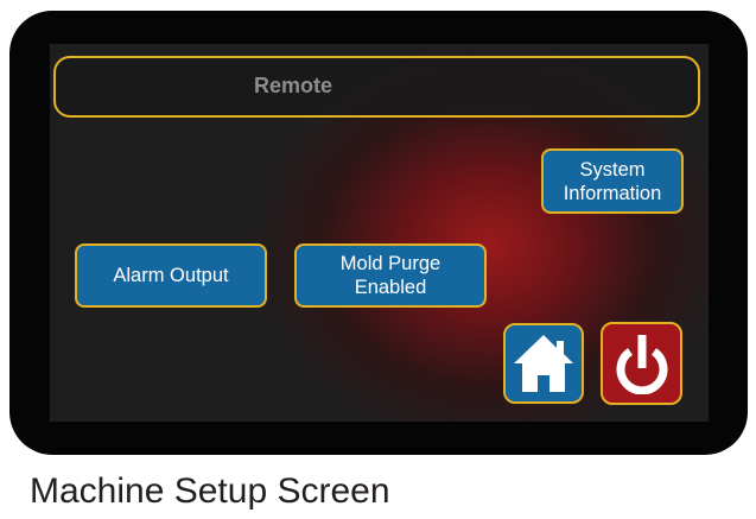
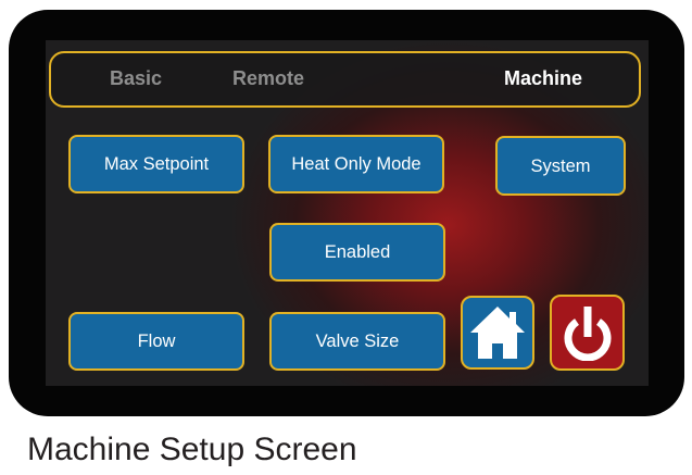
+ Basic
  Remote
+ Machine
+ Max Setpoint
+ Heat Only Mode
  System
- Information
- Alarm Output
- Mold Purge
  Enabled
+ Flow
+ Valve Size
  Machine Setup Screen
